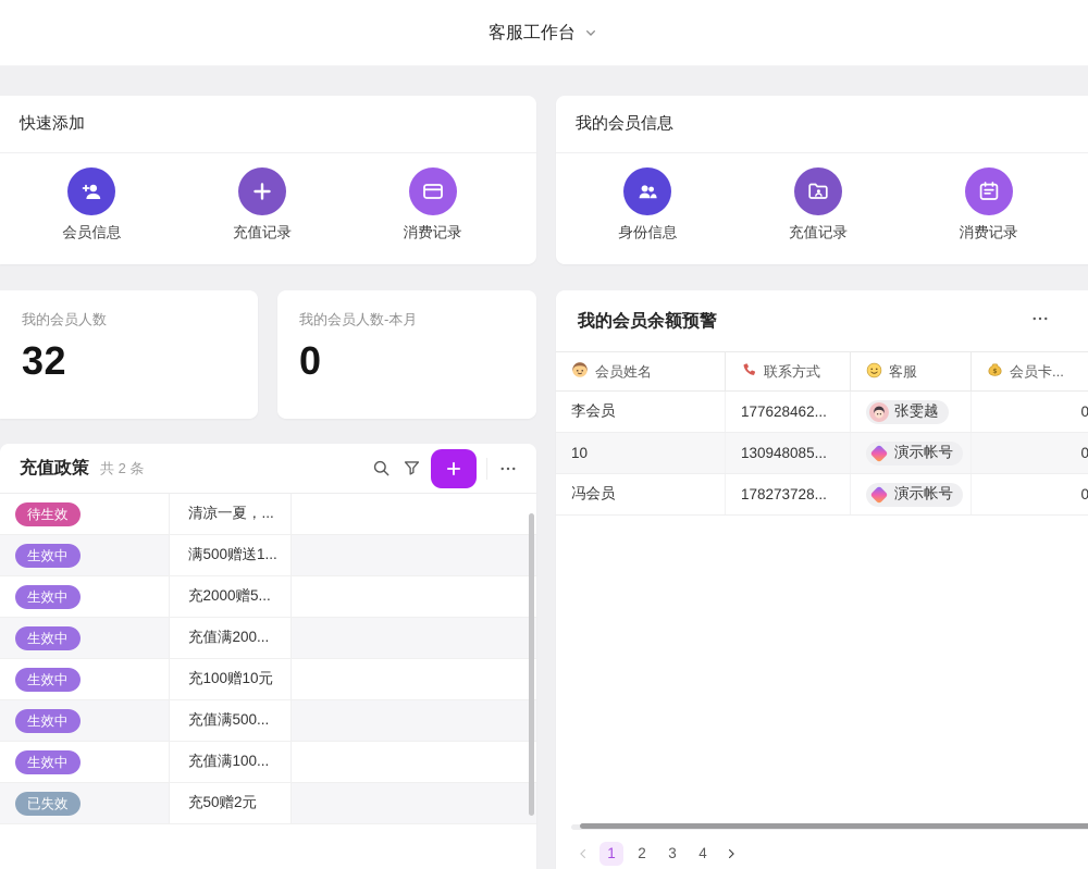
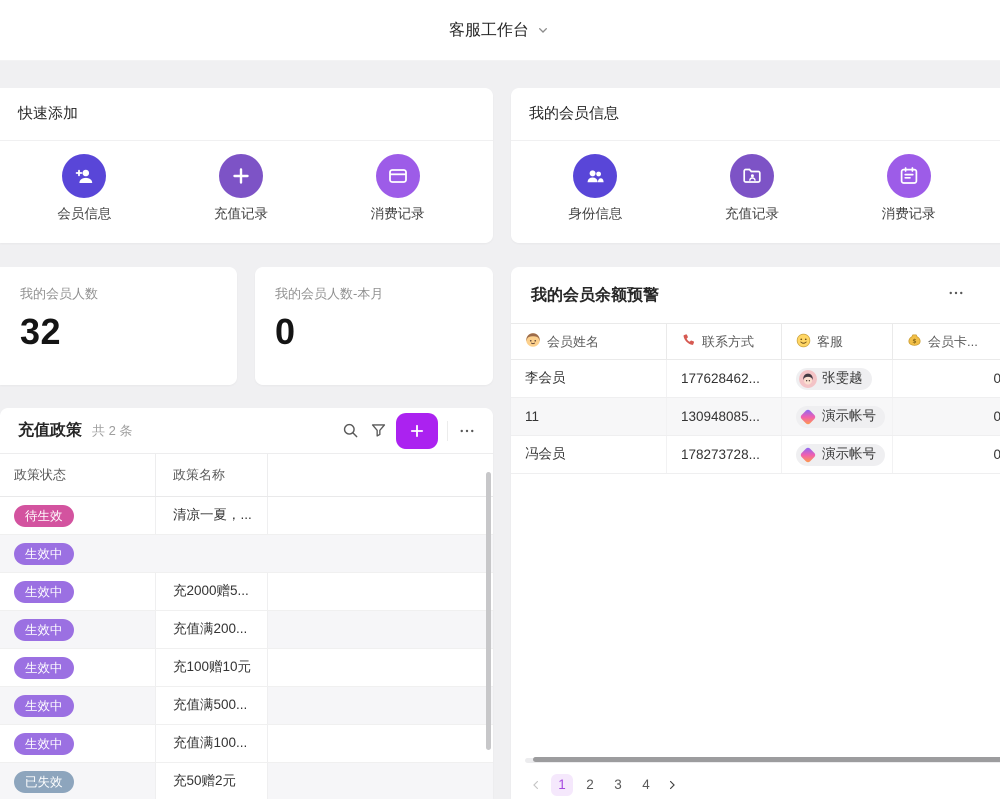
  客服工作台
  快速添加
  会员信息
  充值记录
  消费记录
  我的会员信息
  身份信息
  充值记录
  消费记录
  我的会员人数
  32
  我的会员人数-本月
  0
  充值政策
  共 2 条
+ 政策状态
+ 政策名称
  待生效
  清凉一夏，...
  生效中
- 满500赠送1...
  生效中
  充2000赠5...
  生效中
  充值满200...
  生效中
  充100赠10元
  生效中
  充值满500...
  生效中
  充值满100...
  已失效
  充50赠2元
  我的会员余额预警
  会员姓名
  联系方式
  客服
  会员卡...
  李会员
  177628462...
  张雯越
  0
- 10
+ 11
  130948085...
  演示帐号
  0
  冯会员
  178273728...
  演示帐号
  0
  1
  2
  3
  4
